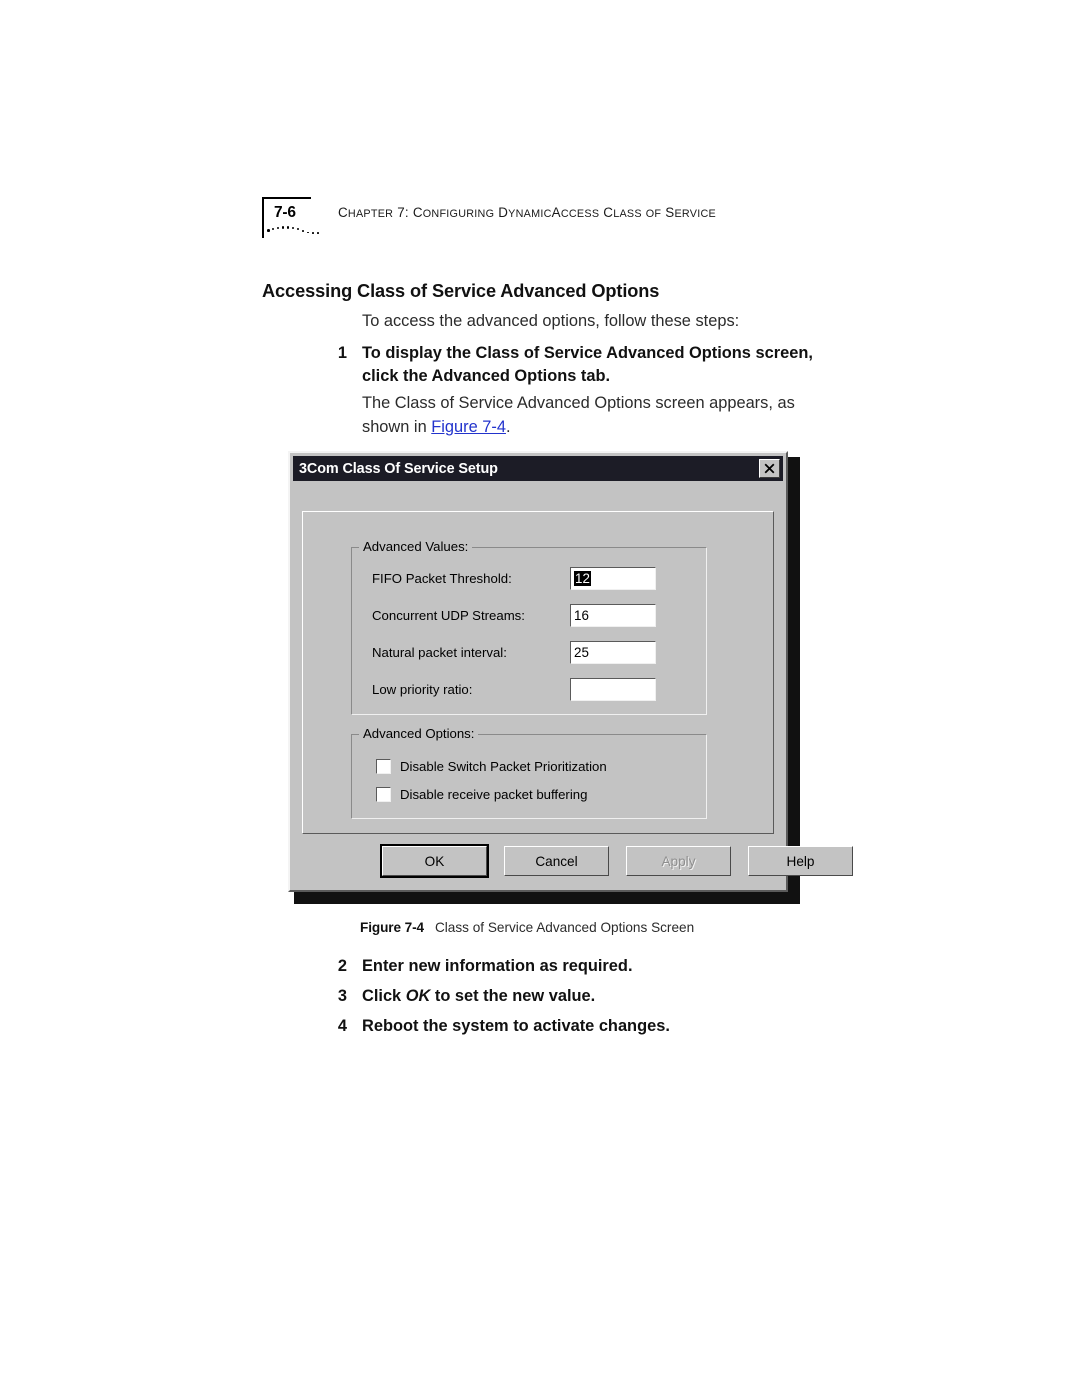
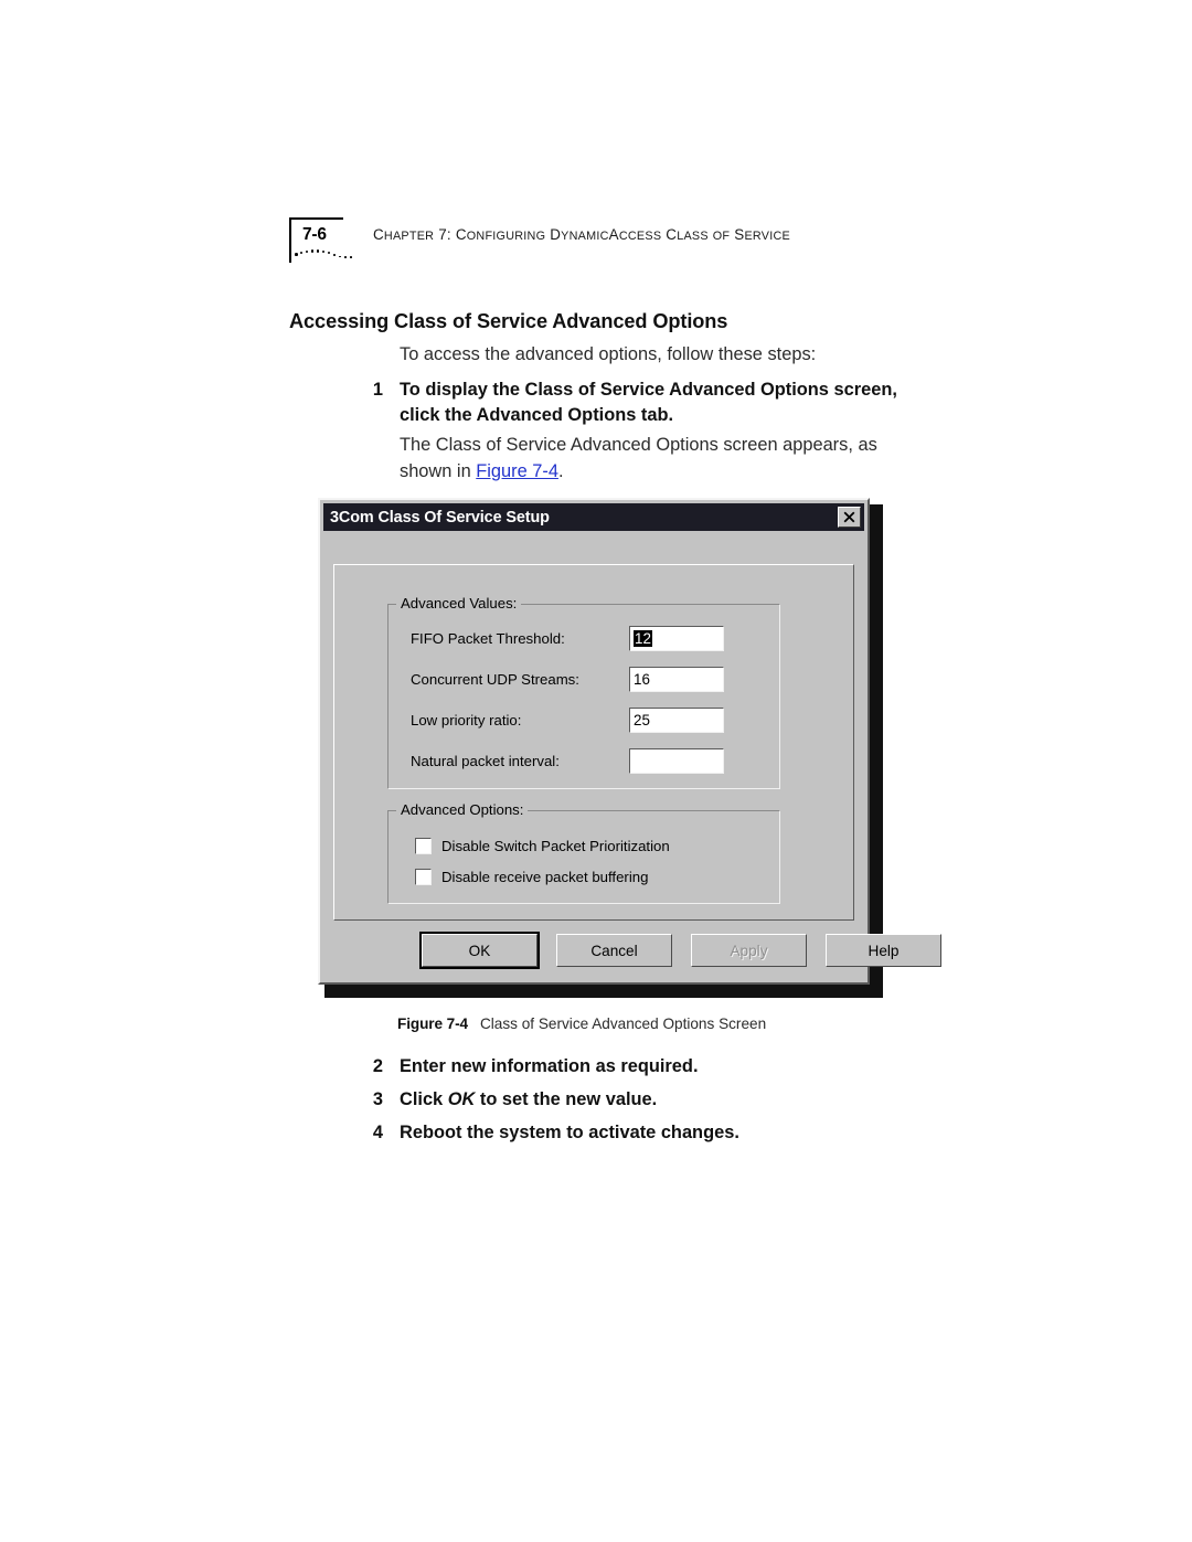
  7-6
  CHAPTER 7: CONFIGURING DYNAMICACCESS CLASS OF SERVICE
  Accessing Class of Service Advanced Options
  To access the advanced options, follow these steps:
  1
  To display the Class of Service Advanced Options screen, click the Advanced Options tab.
  The Class of Service Advanced Options screen appears, as shown in Figure 7-4.
  3Com Class Of Service Setup
  Advanced Values:
  FIFO Packet Threshold:
  12
  Concurrent UDP Streams:
  16
- Natural packet interval:
+ Low priority ratio:
  25
- Low priority ratio:
+ Natural packet interval:
  Advanced Options:
  Disable Switch Packet Prioritization
  Disable receive packet buffering
  OK
  Cancel
  Apply
  Help
  Figure 7-4 Class of Service Advanced Options Screen
  2
  Enter new information as required.
  3
  Click OK to set the new value.
  4
  Reboot the system to activate changes.
